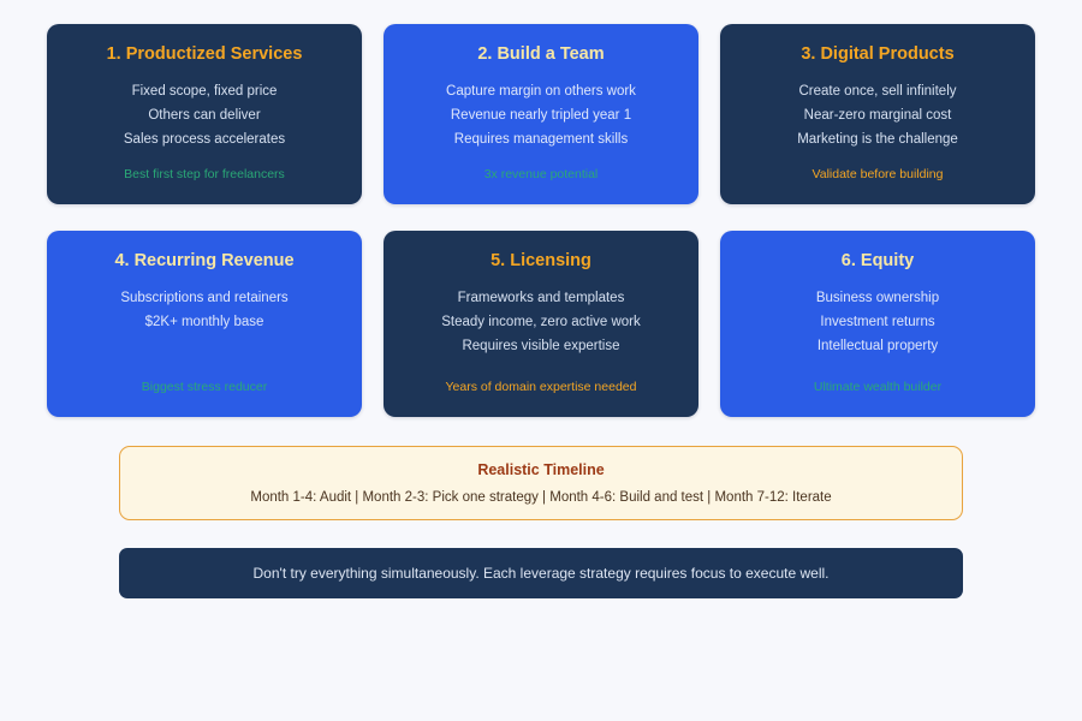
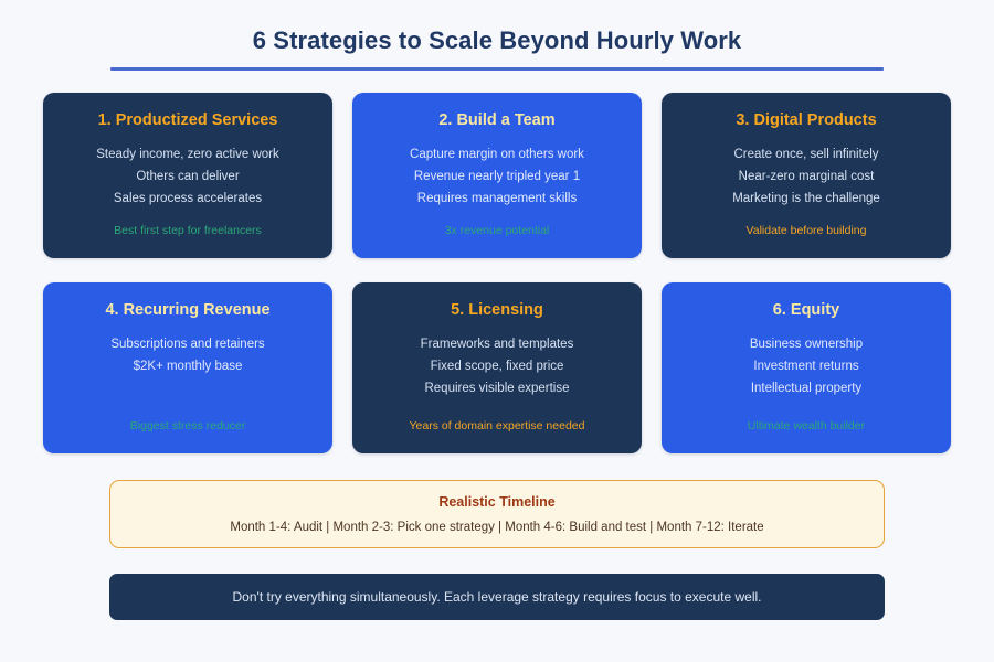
+ 6 Strategies to Scale Beyond Hourly Work
  1. Productized Services
- Fixed scope, fixed price
+ Steady income, zero active work
  Others can deliver
  Sales process accelerates
  Best first step for freelancers
  2. Build a Team
  Capture margin on others work
  Revenue nearly tripled year 1
  Requires management skills
  3x revenue potential
  3. Digital Products
  Create once, sell infinitely
  Near-zero marginal cost
  Marketing is the challenge
  Validate before building
  4. Recurring Revenue
  Subscriptions and retainers
  $2K+ monthly base
  Biggest stress reducer
  5. Licensing
  Frameworks and templates
- Steady income, zero active work
+ Fixed scope, fixed price
  Requires visible expertise
  Years of domain expertise needed
  6. Equity
  Business ownership
  Investment returns
  Intellectual property
  Ultimate wealth builder
  Realistic Timeline
  Month 1-4: Audit | Month 2-3: Pick one strategy | Month 4-6: Build and test | Month 7-12: Iterate
  Don't try everything simultaneously. Each leverage strategy requires focus to execute well.
